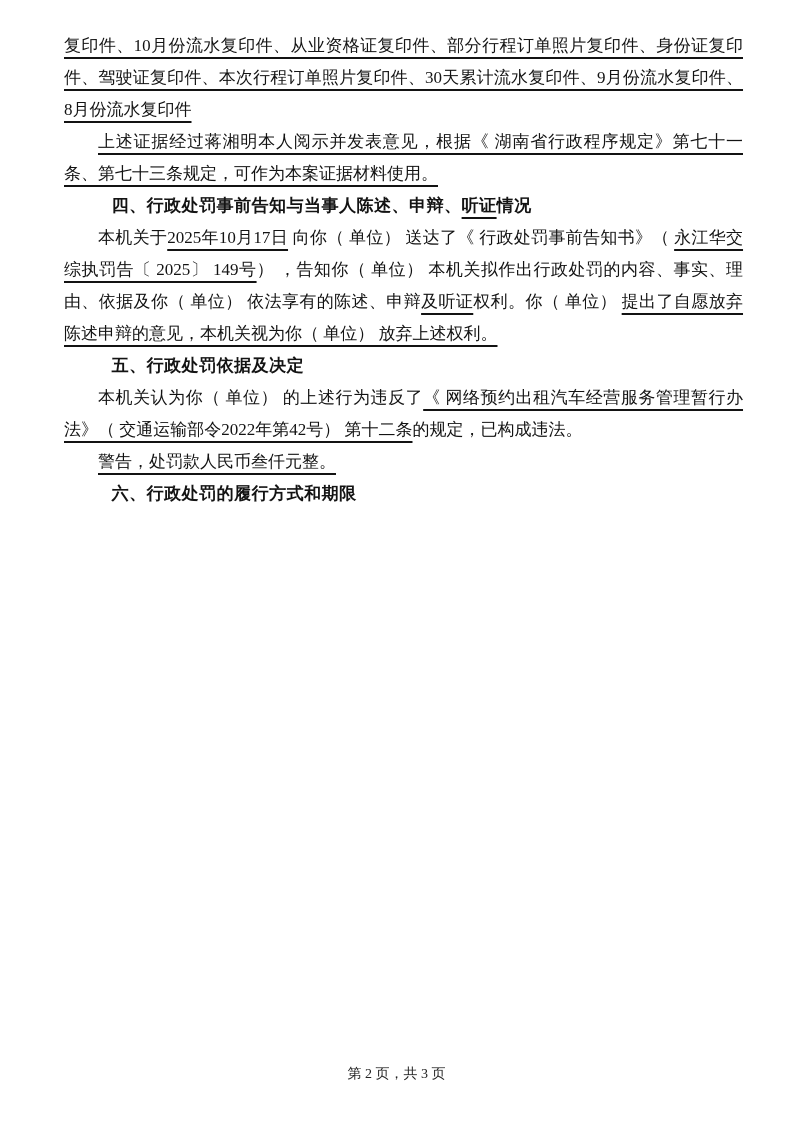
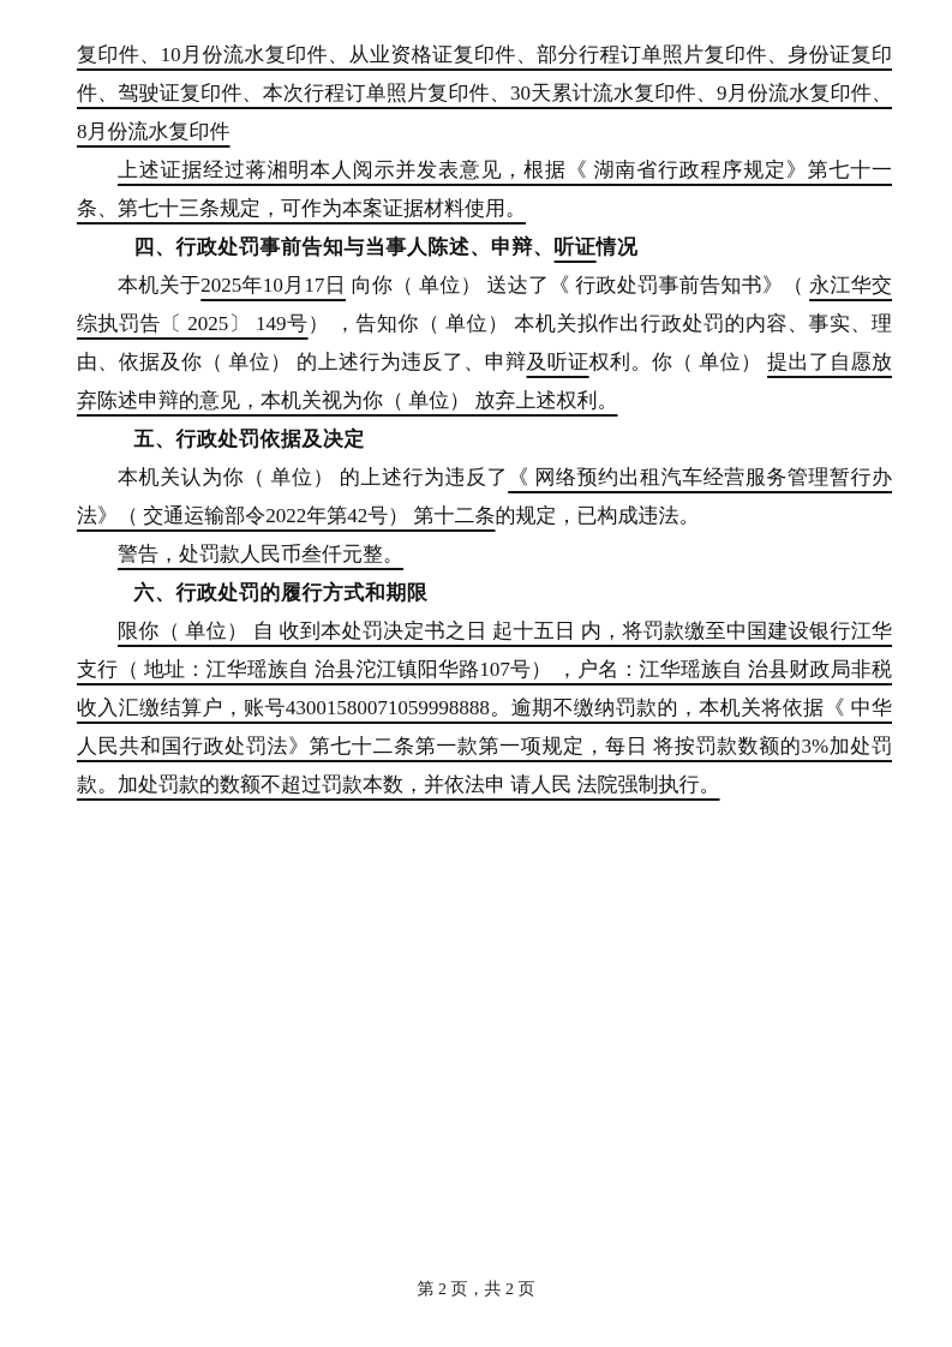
  复印件、10月份流水复印件、从业资格证复印件、部分行程订单照片复印件、身份证复印件、驾驶证复印件、本次行程订单照片复印件、30天累计流水复印件、9月份流水复印件、8月份流水复印件
  上述证据经过蒋湘明本人阅示并发表意见，根据《 湖南省行政程序规定》第七十一条、第七十三条规定，可作为本案证据材料使用。
  四、行政处罚事前告知与当事人陈述、申辩、听证情况
- 本机关于2025年10月17日 向你（ 单位） 送达了《 行政处罚事前告知书》（ 永江华交综执罚告〔 2025〕 149号） ，告知你（ 单位） 本机关拟作出行政处罚的内容、事实、理由、依据及你（ 单位） 依法享有的陈述、申辩及听证权利。你（ 单位） 提出了自愿放弃陈述申辩的意见，本机关视为你（ 单位） 放弃上述权利。
+ 本机关于2025年10月17日 向你（ 单位） 送达了《 行政处罚事前告知书》（ 永江华交综执罚告〔 2025〕 149号） ，告知你（ 单位） 本机关拟作出行政处罚的内容、事实、理由、依据及你（ 单位） 的上述行为违反了、申辩及听证权利。你（ 单位） 提出了自愿放弃陈述申辩的意见，本机关视为你（ 单位） 放弃上述权利。
  五、行政处罚依据及决定
  本机关认为你（ 单位） 的上述行为违反了《 网络预约出租汽车经营服务管理暂行办法》（ 交通运输部令2022年第42号） 第十二条的规定，已构成违法。
  警告，处罚款人民币叁仟元整。
  六、行政处罚的履行方式和期限
+ 限你（ 单位） 自 收到本处罚决定书之日 起十五日 内，将罚款缴至中国建设银行江华支行（ 地址：江华瑶族自 治县沱江镇阳华路107号） ，户名：江华瑶族自 治县财政局非税收入汇缴结算户，账号43001580071059998888。逾期不缴纳罚款的，本机关将依据《 中华人民共和国行政处罚法》第七十二条第一款第一项规定，每日 将按罚款数额的3%加处罚款。加处罚款的数额不超过罚款本数，并依法申 请人民 法院强制执行。
- 第 2 页，共 3 页
+ 第 2 页，共 2 页
